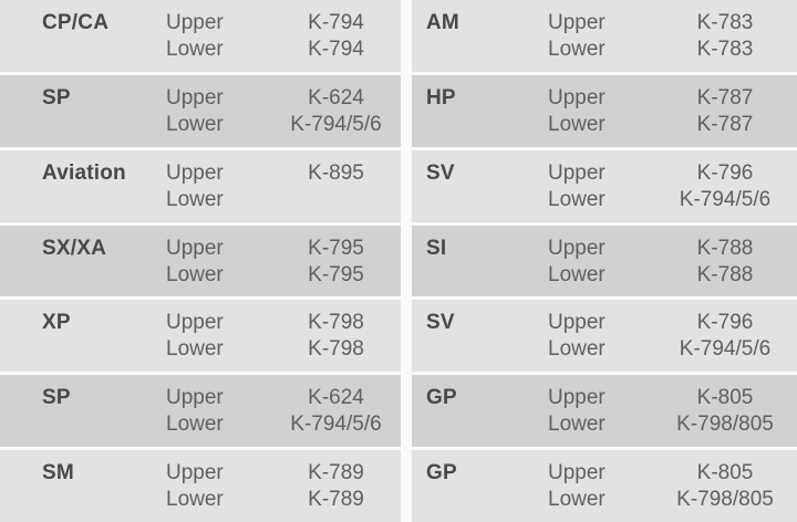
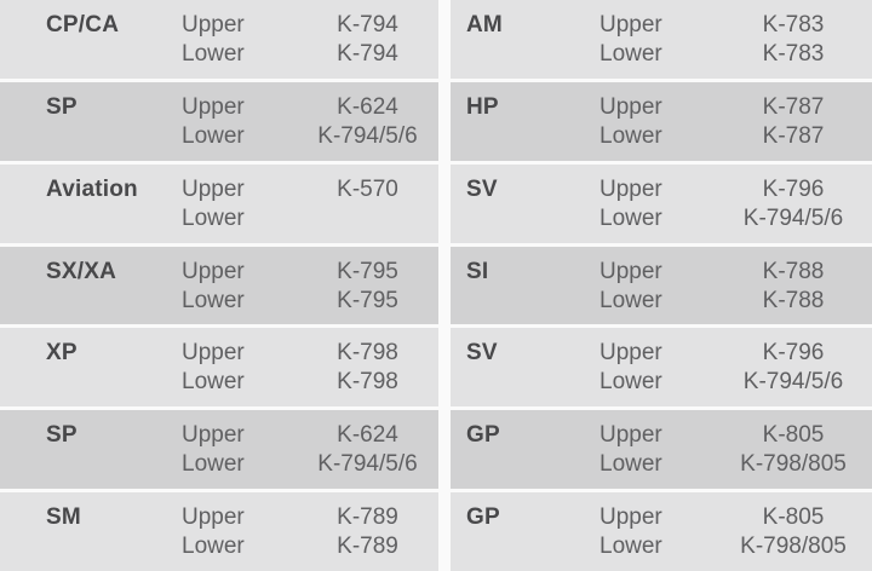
  CP/CA
  Upper
  Lower
  K-794
  K-794
  SP
  Upper
  Lower
  K-624
  K-794/5/6
  Aviation
  Upper
  Lower
- K-895
+ K-570
  SX/XA
  Upper
  Lower
  K-795
  K-795
  XP
  Upper
  Lower
  K-798
  K-798
  SP
  Upper
  Lower
  K-624
  K-794/5/6
  SM
  Upper
  Lower
  K-789
  K-789
  AM
  Upper
  Lower
  K-783
  K-783
  HP
  Upper
  Lower
  K-787
  K-787
  SV
  Upper
  Lower
  K-796
  K-794/5/6
  SI
  Upper
  Lower
  K-788
  K-788
  SV
  Upper
  Lower
  K-796
  K-794/5/6
  GP
  Upper
  Lower
  K-805
  K-798/805
  GP
  Upper
  Lower
  K-805
  K-798/805
